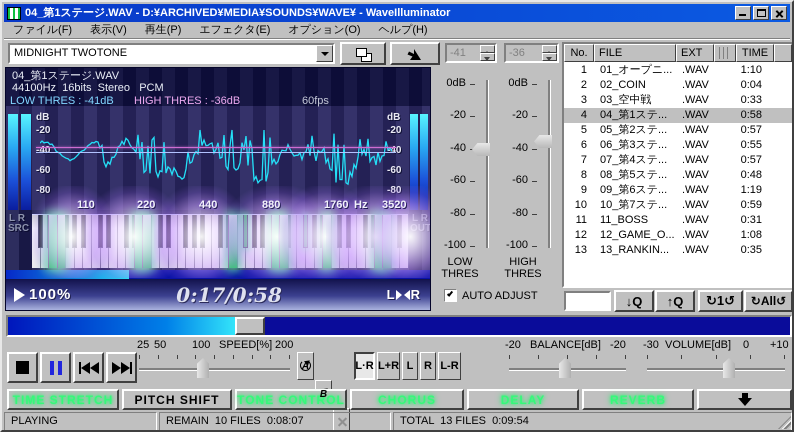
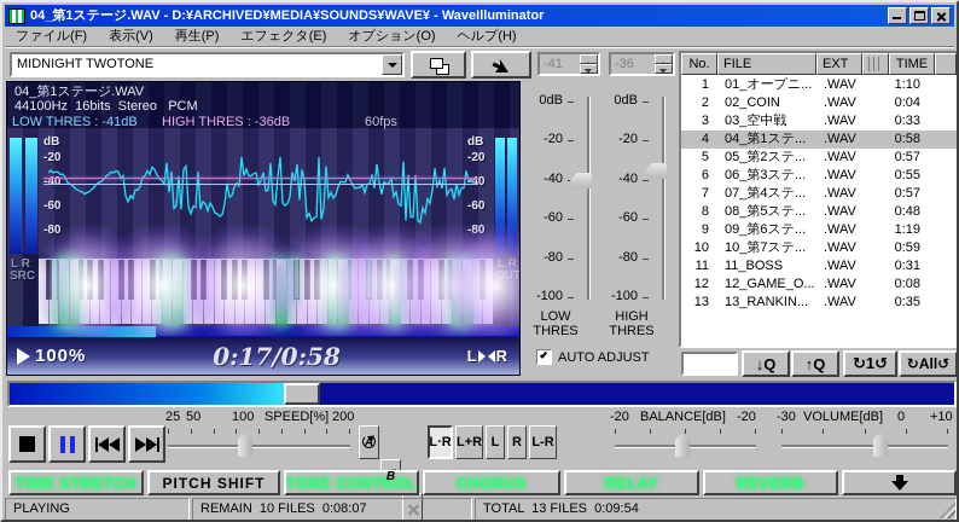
  04_第1ステージ.WAV - D:¥ARCHIVED¥MEDIA¥SOUNDS¥WAVE¥ - WaveIlluminator
  ファイル(F)
  表示(V)
  再生(P)
  エフェクタ(E)
  オプション(O)
  ヘルプ(H)
  MIDNIGHT TWOTONE
  -41
  -36
  04_第1ステージ.WAV
  44100Hz 16bits Stereo PCM
  LOW THRES : -41dB
  HIGH THRES : -36dB
  60fps
  dB
  -20
  -40
  -60
  dB
  -20
  -40
  -60
- 110
- 220
- 440
- 880
- 1760
- Hz
- 3520
  L R
  SRC
  100%
  0:17/0:58
  L
  R
  0dB
  -20
  -40
  -60
  -80
  -100
  0dB
  -20
  -40
  -60
  -80
  -100
  LOW
  THRES
  HIGH
  THRES
  AUTO ADJUST
  No.
  FILE
  EXT
  TIME
  1
  01_オープニ...
  .WAV
  1:10
  2
  02_COIN
  .WAV
  0:04
  3
  03_空中戦
  .WAV
  0:33
  4
  04_第1ステ...
  .WAV
  0:58
  5
  05_第2ステ...
  .WAV
  0:57
  6
  06_第3ステ...
  .WAV
  0:55
  7
  07_第4ステ...
  .WAV
  0:57
  8
  08_第5ステ...
  .WAV
  0:48
  9
  09_第6ステ...
  .WAV
  1:19
  10
  10_第7ステ...
  .WAV
  0:59
  11
  11_BOSS
  .WAV
  0:31
  12
  12_GAME_O...
  .WAV
- 1:08
+ 0:08
  13
  13_RANKIN...
  .WAV
  0:35
  ↓Q
  ↑Q
  ↻1↺
  ↻All↺
  25
  50
  100
  SPEED[%]
  200
  A
  B
  L·R
  L+R
  L
  R
  L-R
  -20
  BALANCE[dB]
  -20
  -30
  VOLUME[dB]
  0
  +10
  TIME STRETCH
  PITCH SHIFT
  TONE CONTROL
  CHORUS
  DELAY
  REVERB
  PLAYING
  REMAIN 10 FILES 0:08:07
  TOTAL 13 FILES 0:09:54
